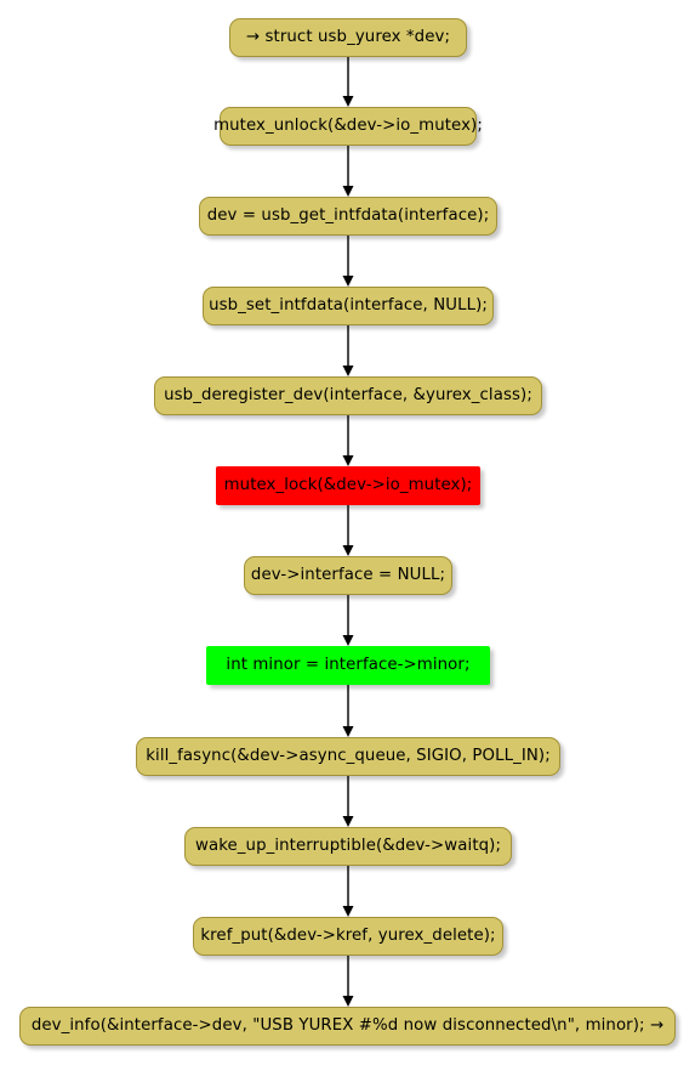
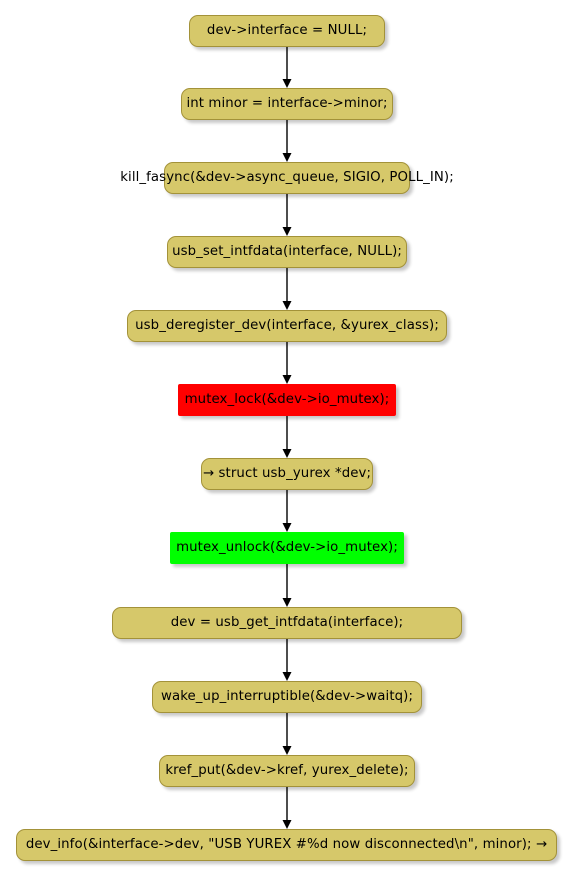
- → struct usb_yurex *dev;
+ dev->interface = NULL;
- mutex_unlock(&dev->io_mutex);
+ int minor = interface->minor;
- dev = usb_get_intfdata(interface);
+ kill_fasync(&dev->async_queue, SIGIO, POLL_IN);
  usb_set_intfdata(interface, NULL);
  usb_deregister_dev(interface, &yurex_class);
  mutex_lock(&dev->io_mutex);
- dev->interface = NULL;
+ → struct usb_yurex *dev;
- int minor = interface->minor;
+ mutex_unlock(&dev->io_mutex);
- kill_fasync(&dev->async_queue, SIGIO, POLL_IN);
+ dev = usb_get_intfdata(interface);
  wake_up_interruptible(&dev->waitq);
  kref_put(&dev->kref, yurex_delete);
  dev_info(&interface->dev, "USB YUREX #%d now disconnected\n", minor); →
